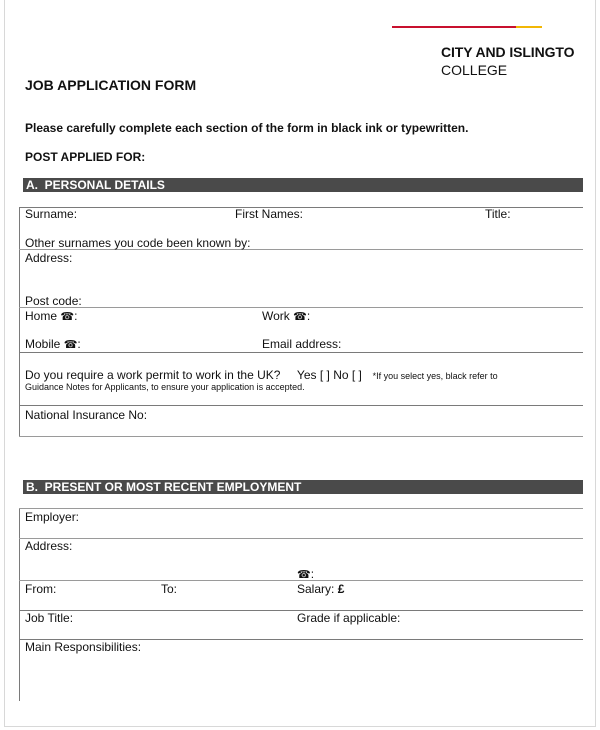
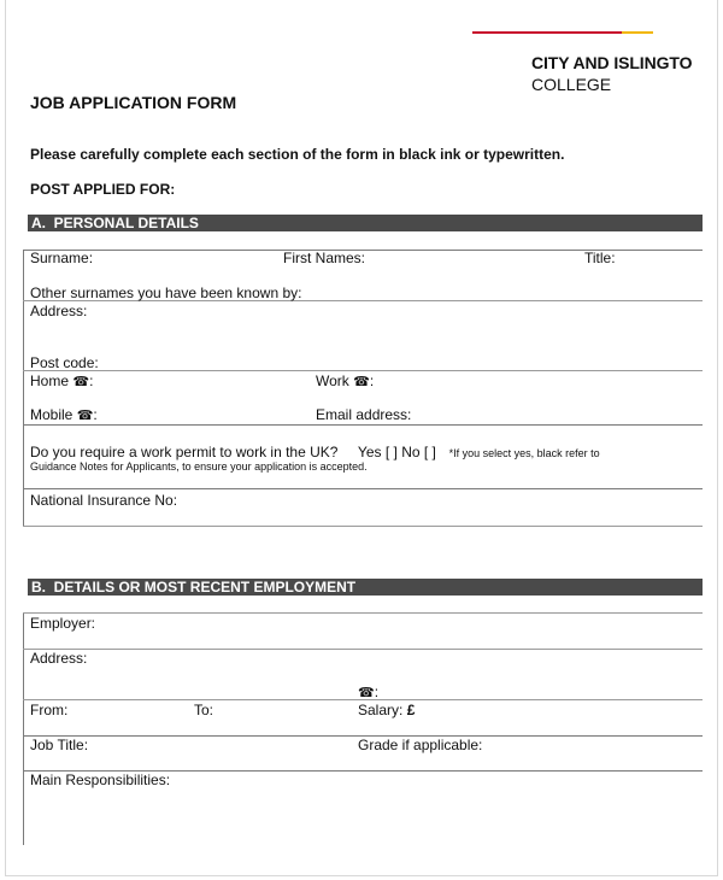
  CITY AND ISLINGTO
  COLLEGE
  JOB APPLICATION FORM
  Please carefully complete each section of the form in black ink or typewritten.
  POST APPLIED FOR:
  A. PERSONAL DETAILS
  Surname:
  First Names:
  Title:
- Other surnames you code been known by:
+ Other surnames you have been known by:
  Address:
  Post code:
  Home ☎:
  Work ☎:
  Mobile ☎:
  Email address:
  Do you require a work permit to work in the UK? Yes [ ] No [ ] *If you select yes, black refer to
  Guidance Notes for Applicants, to ensure your application is accepted.
  National Insurance No:
- B. PRESENT OR MOST RECENT EMPLOYMENT
+ B. DETAILS OR MOST RECENT EMPLOYMENT
  Employer:
  Address:
  ☎:
  From:
  To:
  Salary: £
  Job Title:
  Grade if applicable:
  Main Responsibilities:
